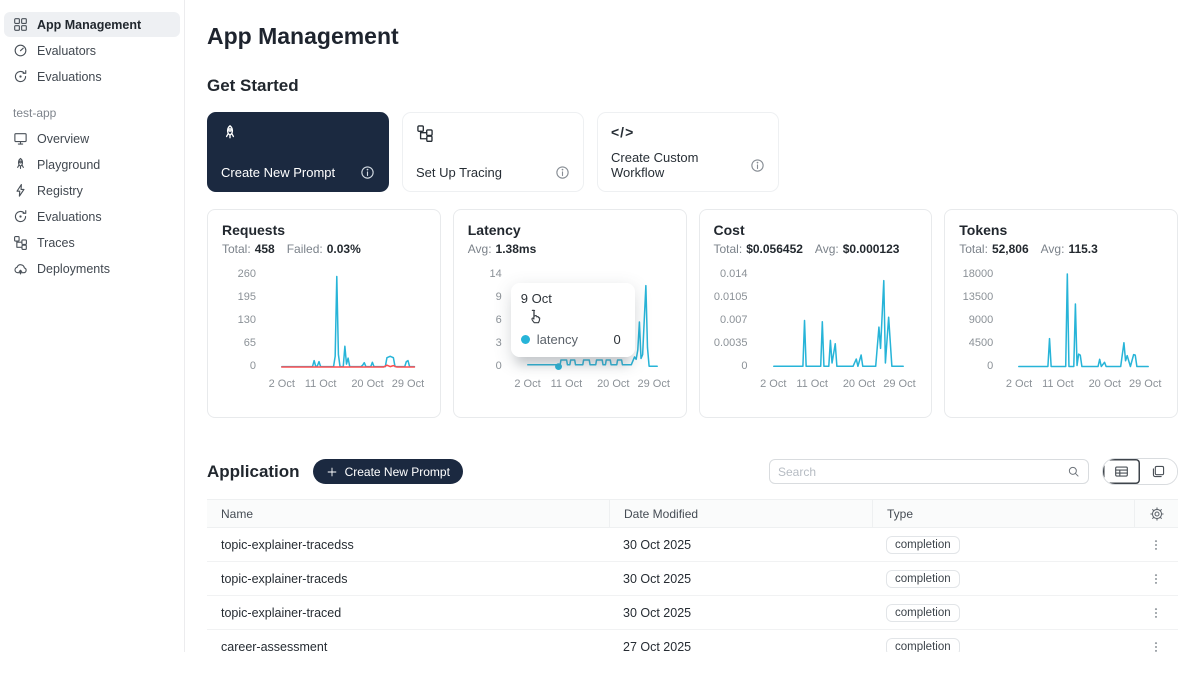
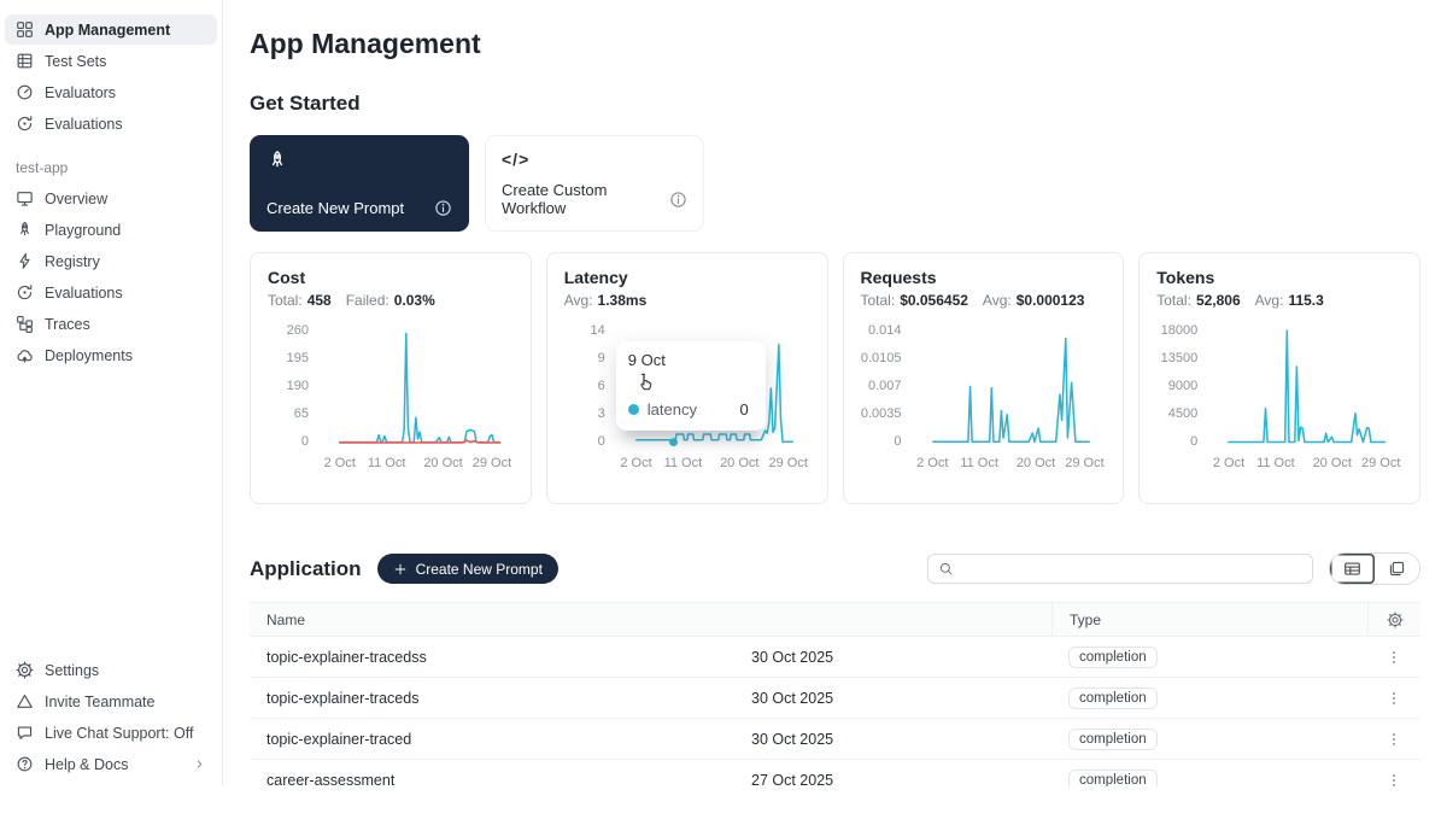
  App Management
+ Test Sets
  Evaluators
  Evaluations
  test-app
  Overview
  Playground
  Registry
  Evaluations
  Traces
  Deployments
+ Settings
+ Invite Teammate
+ Live Chat Support: Off
+ Help & Docs
  App Management
  Get Started
  Create New Prompt
- Set Up Tracing
  </>
  Create Custom Workflow
- Requests
+ Cost
  Total: 458
  Failed: 0.03%
  260
  195
- 130
+ 190
  65
  0
  2 Oct
  11 Oct
  20 Oct
  29 Oct
  Latency
  Avg: 1.38ms
  14
  9
  6
  3
  0
  2 Oct
  11 Oct
  20 Oct
  29 Oct
  9 Oct
  latency
  0
- Cost
+ Requests
  Total: $0.056452
  Avg: $0.000123
  0.014
  0.0105
  0.007
  0.0035
  0
  2 Oct
  11 Oct
  20 Oct
  29 Oct
  Tokens
  Total: 52,806
  Avg: 115.3
  18000
  13500
  9000
  4500
  0
  2 Oct
  11 Oct
  20 Oct
  29 Oct
  Application
  Create New Prompt
- Search
  Name
- Date Modified
  Type
  topic-explainer-tracedss
  30 Oct 2025
  completion
  topic-explainer-traceds
  30 Oct 2025
  completion
  topic-explainer-traced
  30 Oct 2025
  completion
  career-assessment
  27 Oct 2025
  completion
